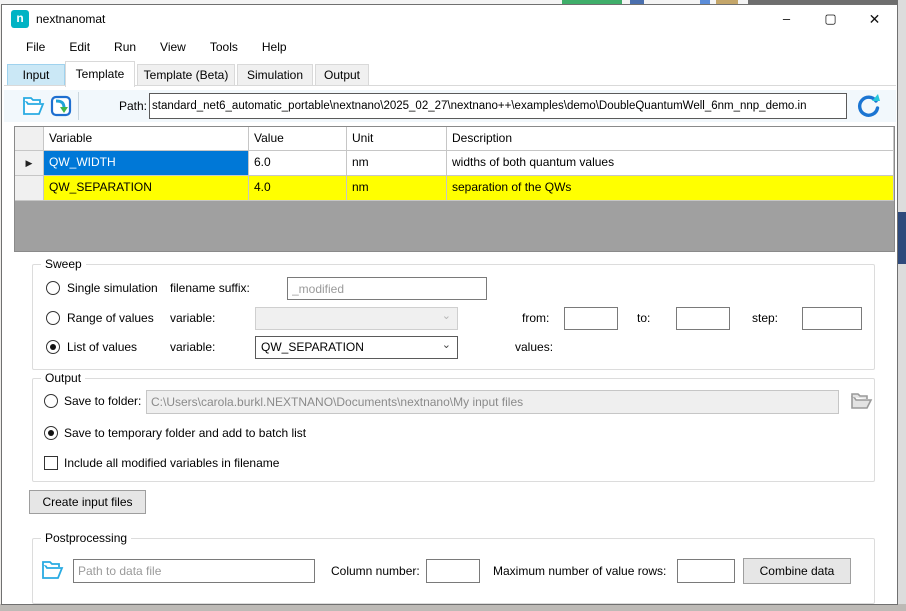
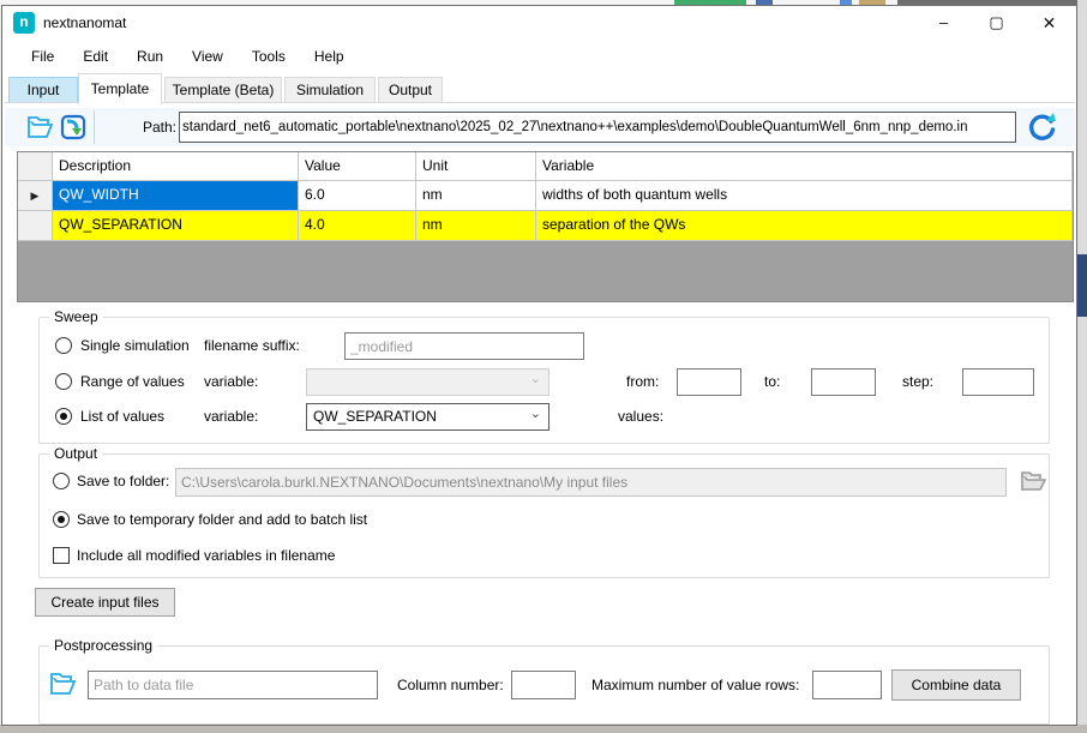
  n
  nextnanomat
  –
  ▢
  ✕
  File
  Edit
  Run
  View
  Tools
  Help
  Input
  Template
  Template (Beta)
  Simulation
  Output
  Path:
  standard_net6_automatic_portable\nextnano\2025_02_27\nextnano++\examples\demo\DoubleQuantumWell_6nm_nnp_demo.in
- Variable
+ Description
  Value
  Unit
- Description
+ Variable
  ▶
  QW_WIDTH
  6.0
  nm
- widths of both quantum values
+ widths of both quantum wells
  QW_SEPARATION
  4.0
  nm
  separation of the QWs
  Sweep
  Single simulation
  filename suffix:
  _modified
  Range of values
  variable:
  ⌄
  from:
  to:
  step:
  List of values
  variable:
  QW_SEPARATION
  ⌄
  values:
  Output
  Save to folder:
  C:\Users\carola.burkl.NEXTNANO\Documents\nextnano\My input files
  Save to temporary folder and add to batch list
  Include all modified variables in filename
  Create input files
  Postprocessing
  Path to data file
  Column number:
  Maximum number of value rows:
  Combine data
